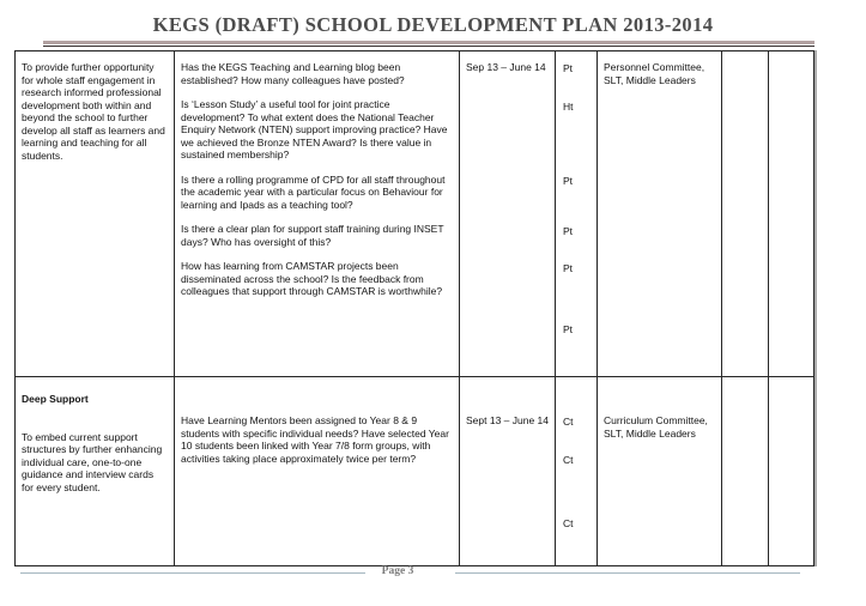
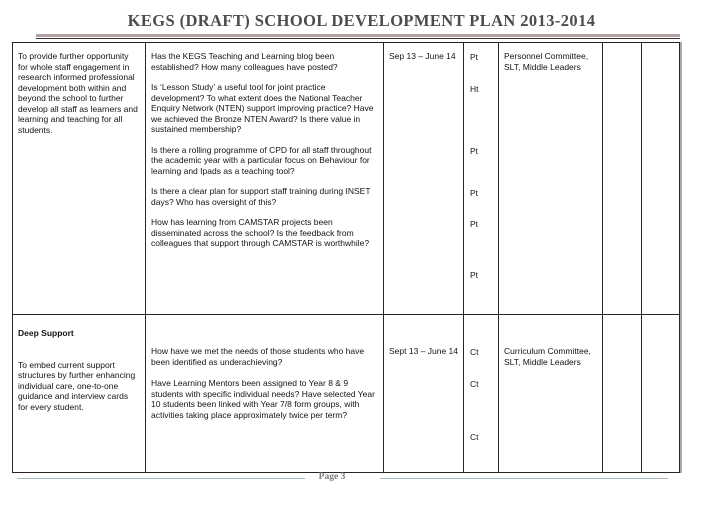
  KEGS (DRAFT) SCHOOL DEVELOPMENT PLAN 2013-2014
  To provide further opportunity for whole staff engagement in research informed professional development both within and beyond the school to further develop all staff as learners and learning and teaching for all students.
  Has the KEGS Teaching and Learning blog been established? How many colleagues have posted?
  Is ‘Lesson Study’ a useful tool for joint practice development? To what extent does the National Teacher Enquiry Network (NTEN) support improving practice? Have we achieved the Bronze NTEN Award? Is there value in sustained membership?
  Is there a rolling programme of CPD for all staff throughout the academic year with a particular focus on Behaviour for learning and Ipads as a teaching tool?
  Is there a clear plan for support staff training during INSET days? Who has oversight of this?
  How has learning from CAMSTAR projects been disseminated across the school? Is the feedback from colleagues that support through CAMSTAR is worthwhile?
  Sep 13 – June 14
  Pt
  Ht
  Pt
  Pt
  Pt
  Pt
  Personnel Committee, SLT, Middle Leaders
  Deep Support
  To embed current support structures by further enhancing individual care, one-to-one guidance and interview cards for every student.
+ How have we met the needs of those students who have been identified as underachieving?
  Have Learning Mentors been assigned to Year 8 & 9 students with specific individual needs? Have selected Year 10 students been linked with Year 7/8 form groups, with activities taking place approximately twice per term?
  Sept 13 – June 14
  Ct
  Ct
  Ct
  Curriculum Committee, SLT, Middle Leaders
  Page 3
